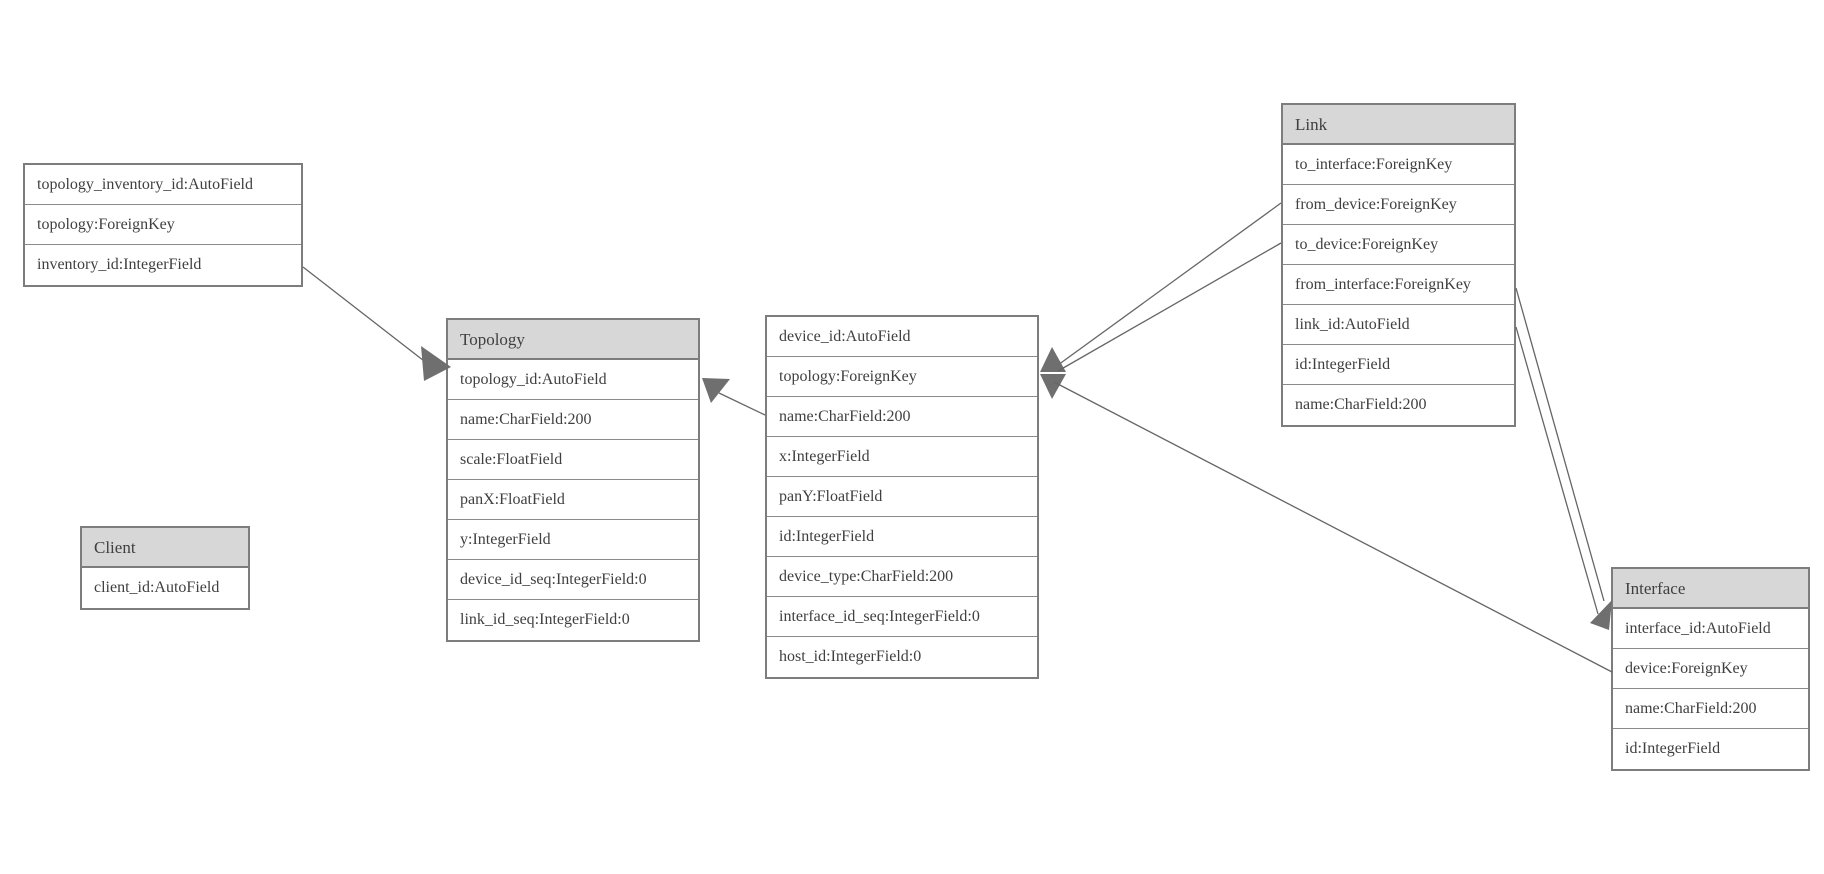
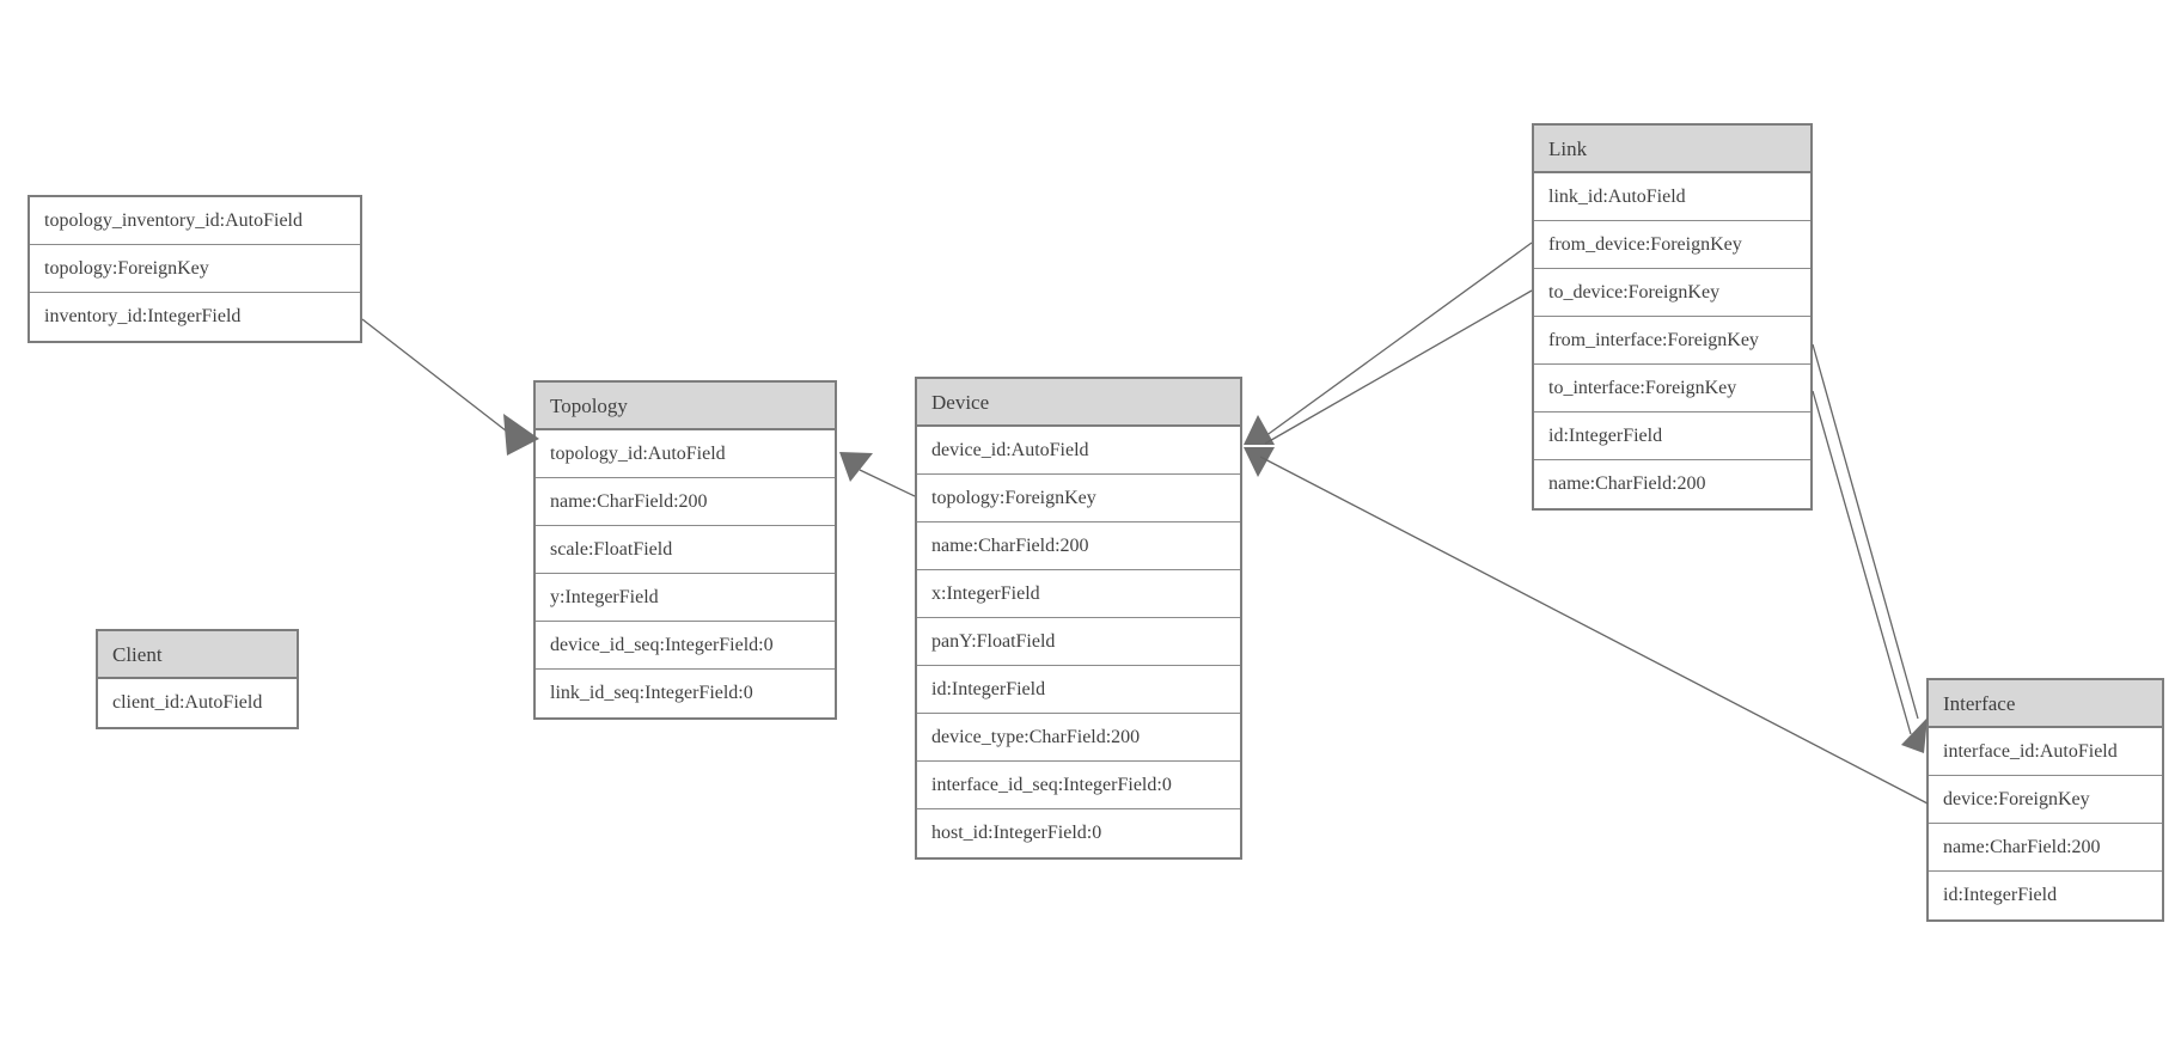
  topology_inventory_id:AutoField
  topology:ForeignKey
  inventory_id:IntegerField
  Topology
  topology_id:AutoField
  name:CharField:200
  scale:FloatField
- panX:FloatField
  y:IntegerField
  device_id_seq:IntegerField:0
  link_id_seq:IntegerField:0
  Client
  client_id:AutoField
+ Device
  device_id:AutoField
  topology:ForeignKey
  name:CharField:200
  x:IntegerField
  panY:FloatField
  id:IntegerField
  device_type:CharField:200
  interface_id_seq:IntegerField:0
  host_id:IntegerField:0
  Link
- to_interface:ForeignKey
+ link_id:AutoField
  from_device:ForeignKey
  to_device:ForeignKey
  from_interface:ForeignKey
- link_id:AutoField
+ to_interface:ForeignKey
  id:IntegerField
  name:CharField:200
  Interface
  interface_id:AutoField
  device:ForeignKey
  name:CharField:200
  id:IntegerField
